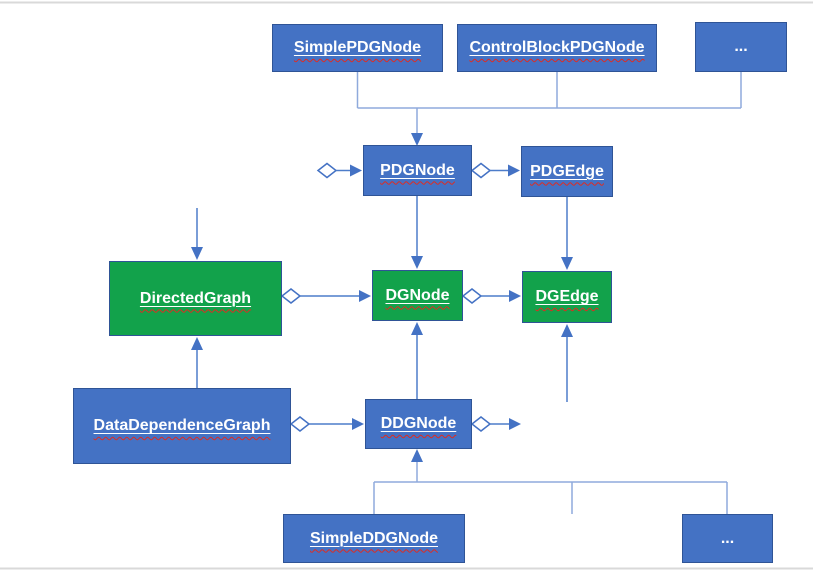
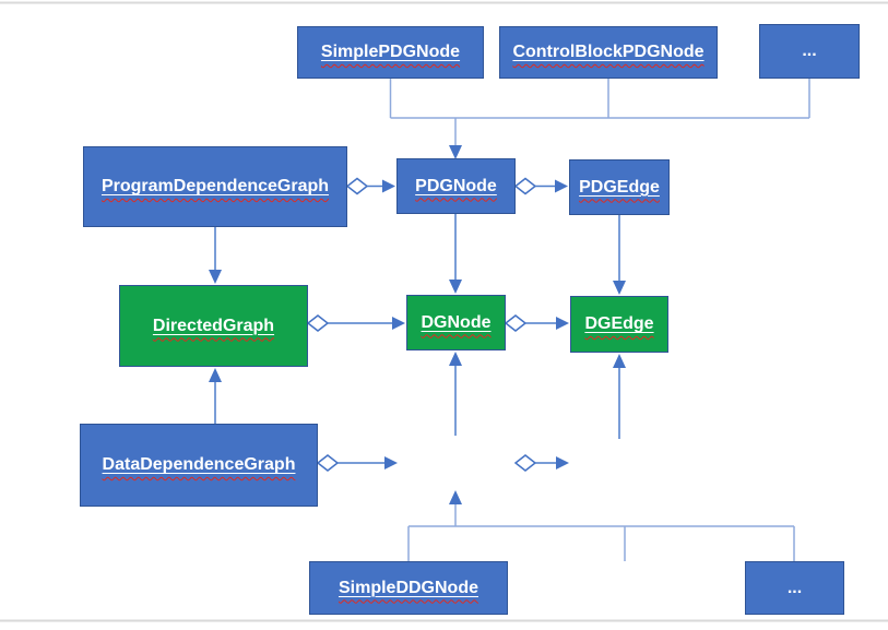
  SimplePDGNode
  ControlBlockPDGNode
  ...
+ ProgramDependenceGraph
  PDGNode
  PDGEdge
  DirectedGraph
  DGNode
  DGEdge
  DataDependenceGraph
- DDGNode
  SimpleDDGNode
  ...
